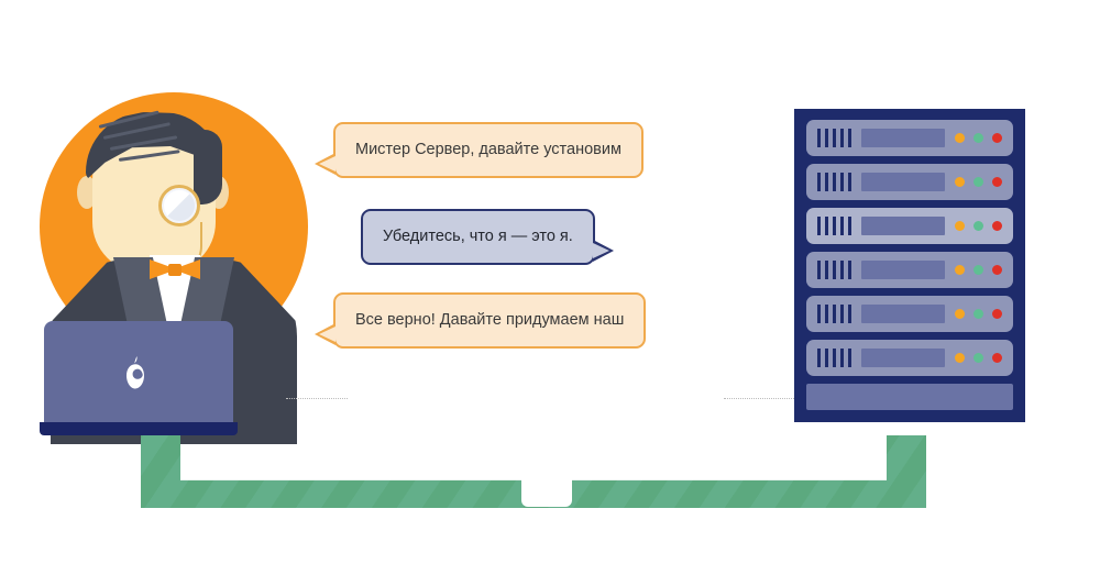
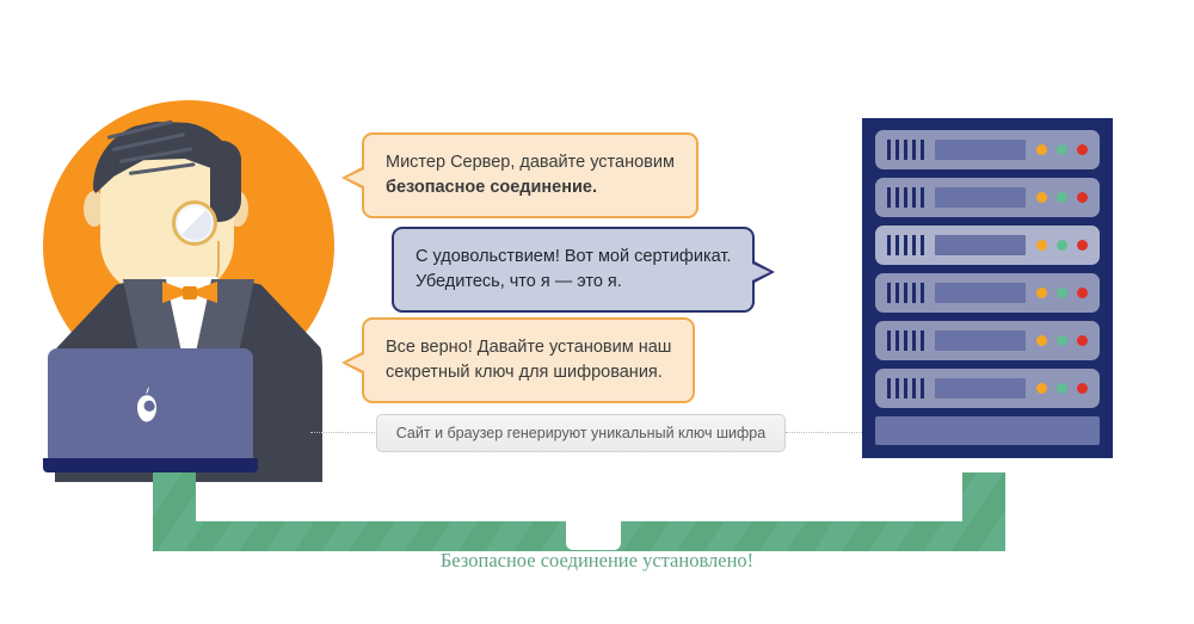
  Мистер Сервер, давайте установим
+ безопасное соединение.
+ С удовольствием! Вот мой сертификат.
  Убедитесь, что я — это я.
- Все верно! Давайте придумаем наш
+ Все верно! Давайте установим наш
+ секретный ключ для шифрования.
+ Сайт и браузер генерируют уникальный ключ шифра
+ Безопасное соединение установлено!
